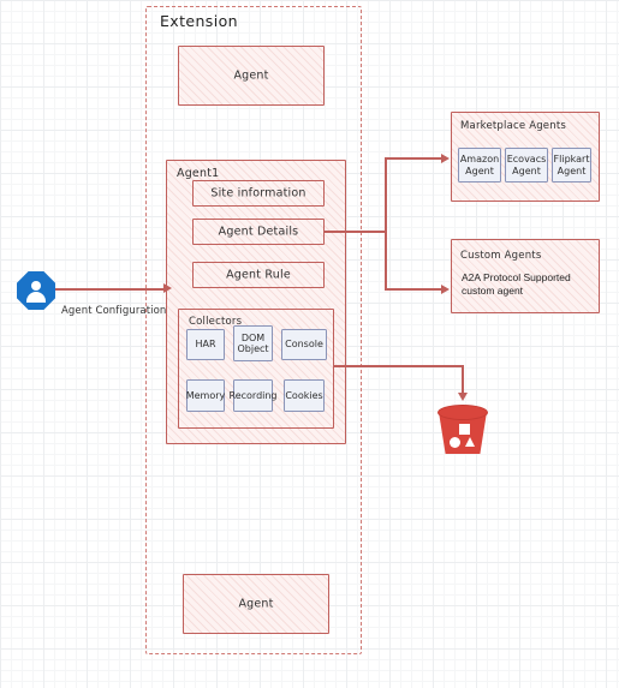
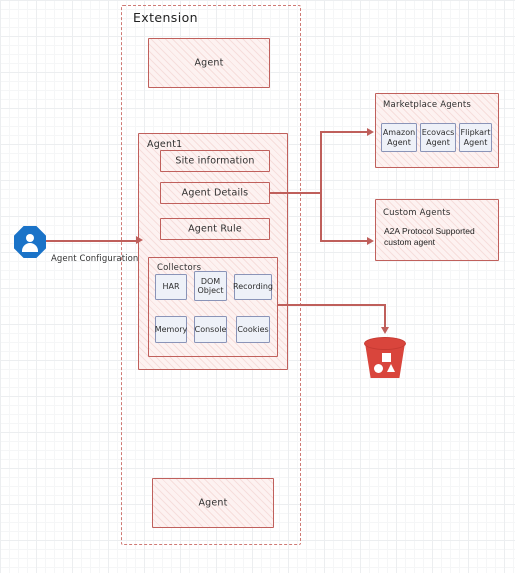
  Extension
  Agent
  Agent1
  Site information
  Agent Details
  Agent Rule
  Collectors
  HAR
  DOM Object
- Console
+ Recording
  Memory
- Recording
+ Console
  Cookies
  Agent
  Marketplace Agents
  Amazon Agent
  Ecovacs Agent
  Flipkart Agent
  Custom Agents
  A2A Protocol Supported custom agent
  Agent Configuration
